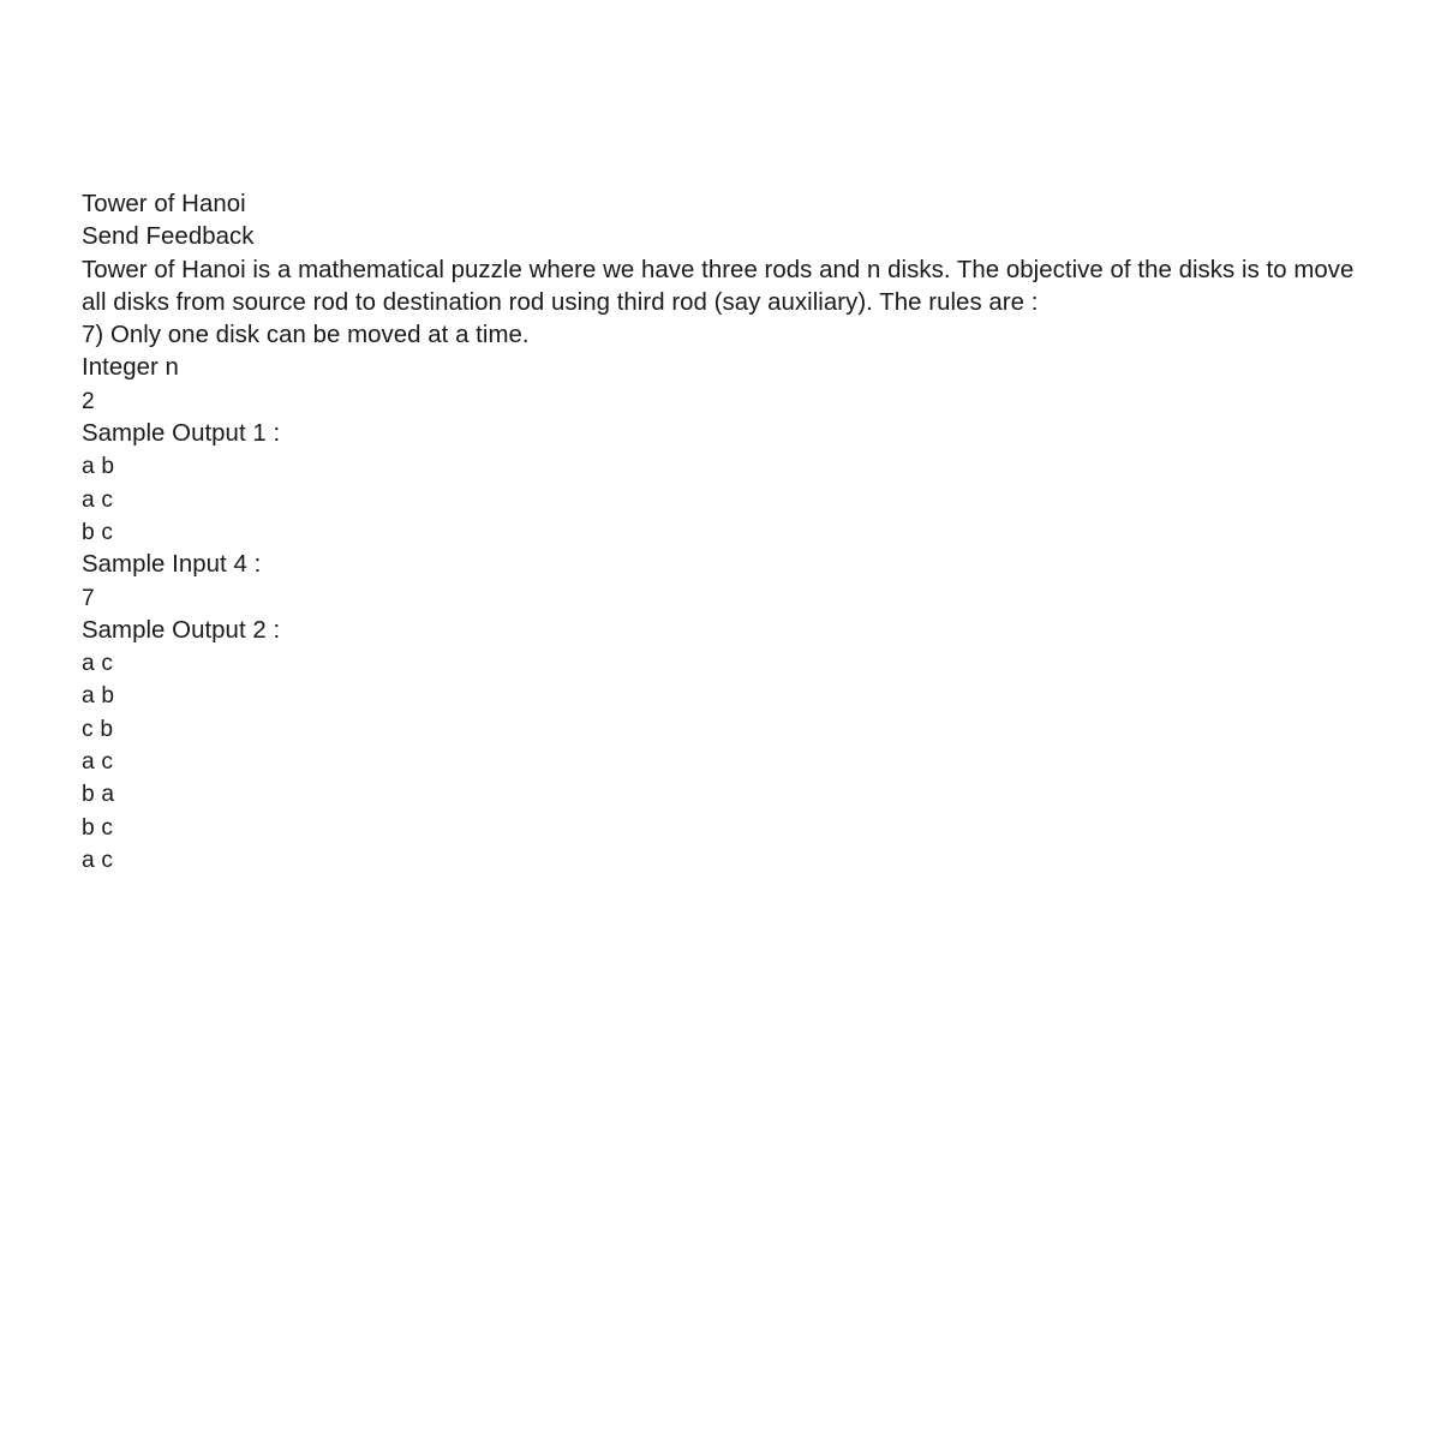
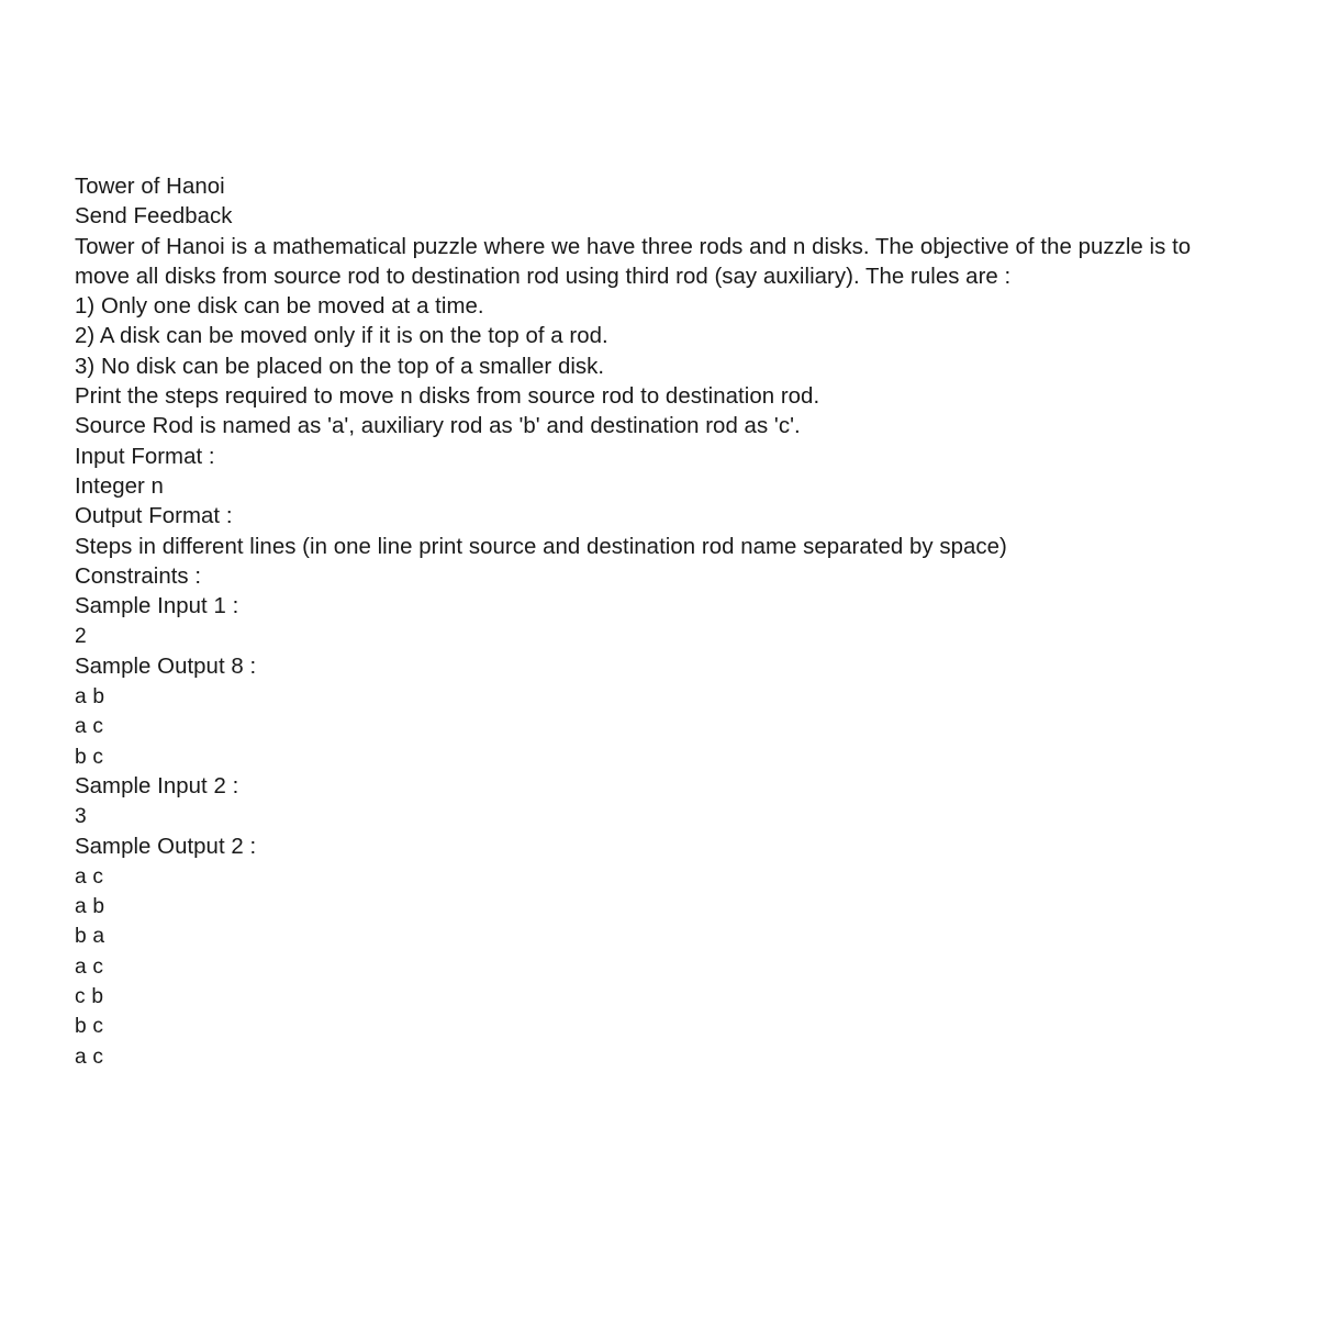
  Tower of Hanoi
  Send Feedback
- Tower of Hanoi is a mathematical puzzle where we have three rods and n disks. The objective of the disks is to move all disks from source rod to destination rod using third rod (say auxiliary). The rules are :
+ Tower of Hanoi is a mathematical puzzle where we have three rods and n disks. The objective of the puzzle is to move all disks from source rod to destination rod using third rod (say auxiliary). The rules are :
- 7) Only one disk can be moved at a time.
+ 1) Only one disk can be moved at a time.
+ 2) A disk can be moved only if it is on the top of a rod.
+ 3) No disk can be placed on the top of a smaller disk.
+ Print the steps required to move n disks from source rod to destination rod.
+ Source Rod is named as 'a', auxiliary rod as 'b' and destination rod as 'c'.
+ Input Format :
  Integer n
+ Output Format :
+ Steps in different lines (in one line print source and destination rod name separated by space)
+ Constraints :
+ Sample Input 1 :
  2
- Sample Output 1 :
+ Sample Output 8 :
  a b
  a c
  b c
- Sample Input 4 :
+ Sample Input 2 :
- 7
+ 3
  Sample Output 2 :
  a c
  a b
- c b
+ b a
  a c
- b a
+ c b
  b c
  a c
